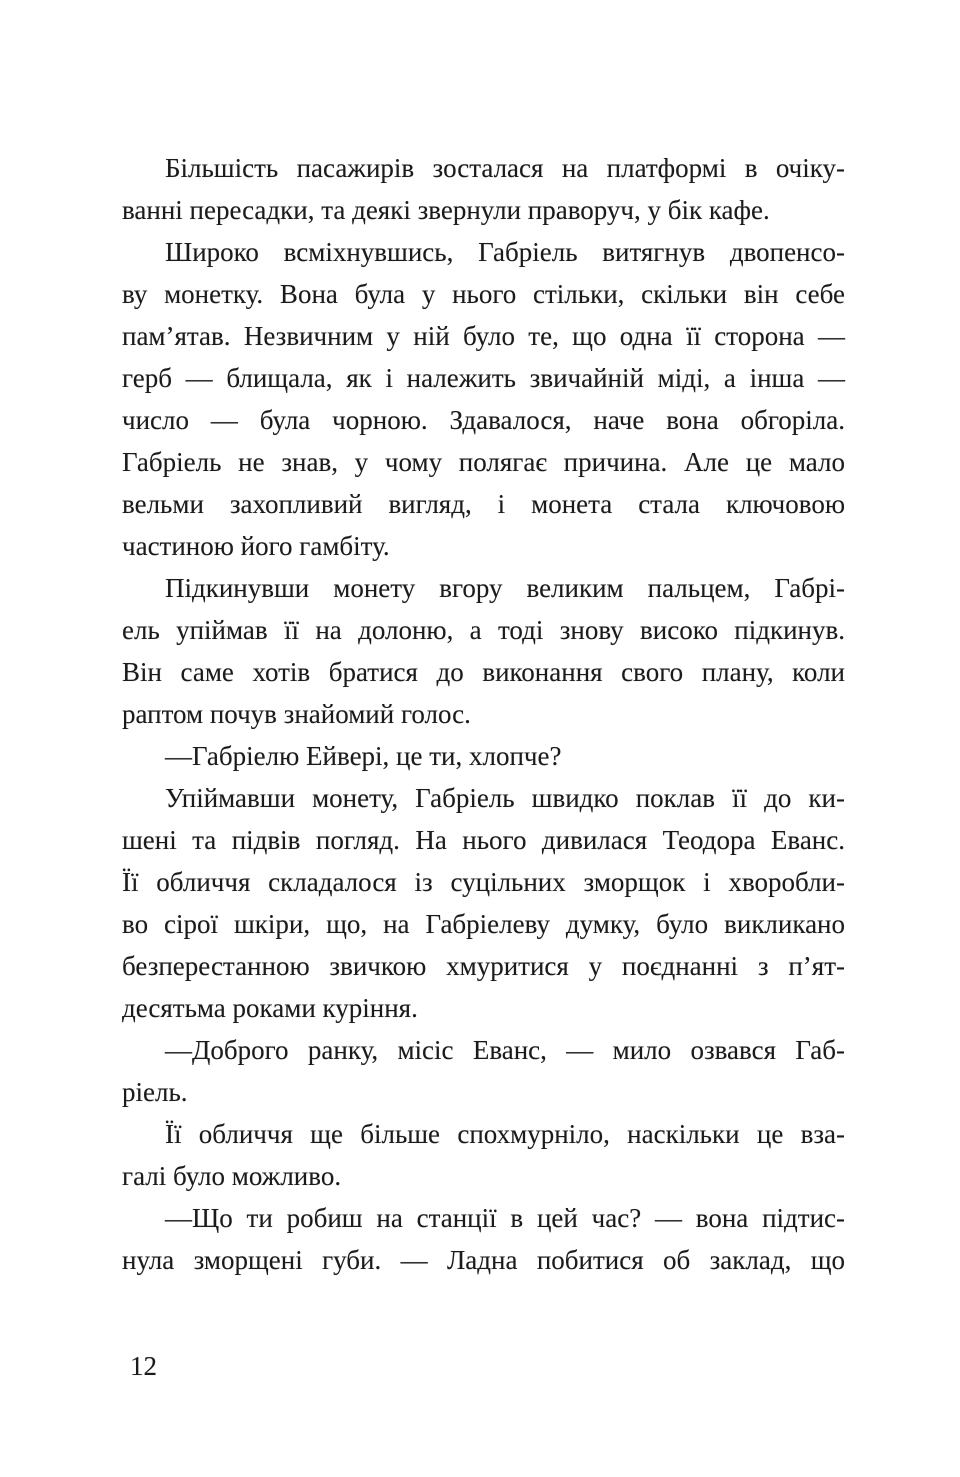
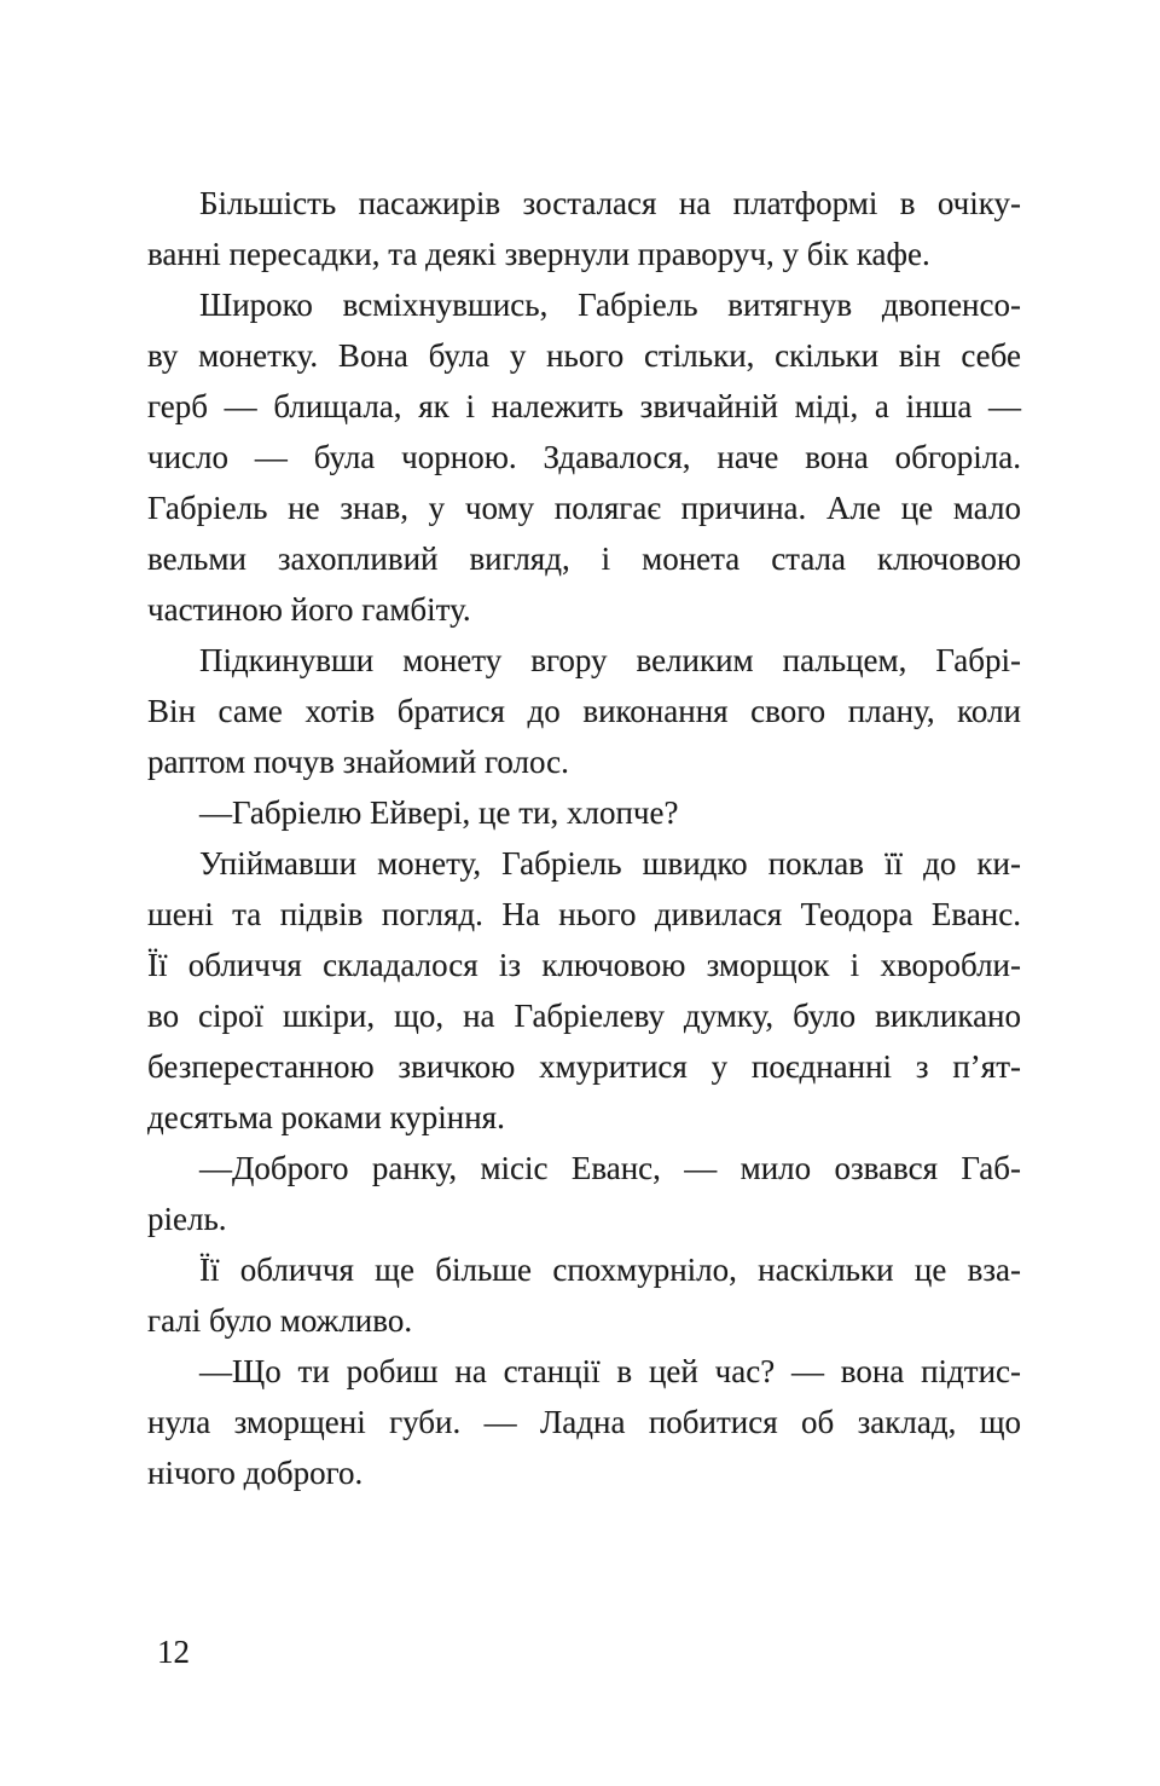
  Більшість пасажирів зосталася на платформі в очіку-
  ванні пересадки, та деякі звернули праворуч, у бік кафе.
  Широко всміхнувшись, Габріель витягнув двопенсо-
  ву монетку. Вона була у нього стільки, скільки він себе
- пам’ятав. Незвичним у ній було те, що одна її сторона —
  герб — блищала, як і належить звичайній міді, а інша —
  число — була чорною. Здавалося, наче вона обгоріла.
  Габріель не знав, у чому полягає причина. Але це мало
  вельми захопливий вигляд, і монета стала ключовою
  частиною його гамбіту.
  Підкинувши монету вгору великим пальцем, Габрі-
- ель упіймав її на долоню, а тоді знову високо підкинув.
  Він саме хотів братися до виконання свого плану, коли
  раптом почув знайомий голос.
  —Габріелю Ейвері, це ти, хлопче?
  Упіймавши монету, Габріель швидко поклав її до ки-
  шені та підвів погляд. На нього дивилася Теодора Еванс.
- Її обличчя складалося із суцільних зморщок і хворобли-
+ Її обличчя складалося із ключовою зморщок і хворобли-
  во сірої шкіри, що, на Габріелеву думку, було викликано
  безперестанною звичкою хмуритися у поєднанні з п’ят-
  десятьма роками куріння.
  —Доброго ранку, місіс Еванс, — мило озвався Габ-
  ріель.
  Її обличчя ще більше спохмурніло, наскільки це вза-
  галі було можливо.
  —Що ти робиш на станції в цей час? — вона підтис-
  нула зморщені губи. — Ладна побитися об заклад, що
+ нічого доброго.
  12
